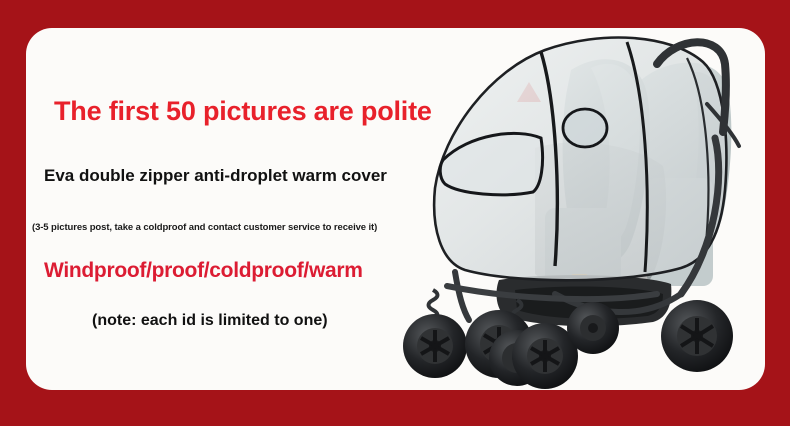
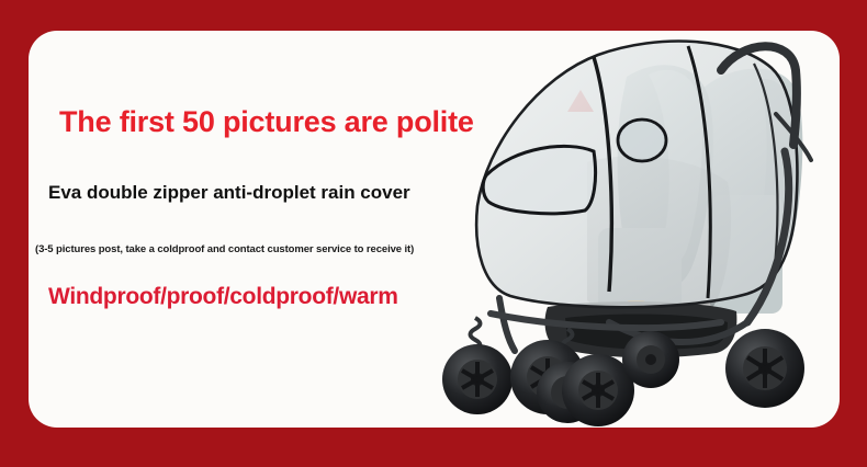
  The first 50 pictures are polite
- Eva double zipper anti-droplet warm cover
+ Eva double zipper anti-droplet rain cover
  (3-5 pictures post, take a coldproof and contact customer service to receive it)
  Windproof/proof/coldproof/warm
- (note: each id is limited to one)
